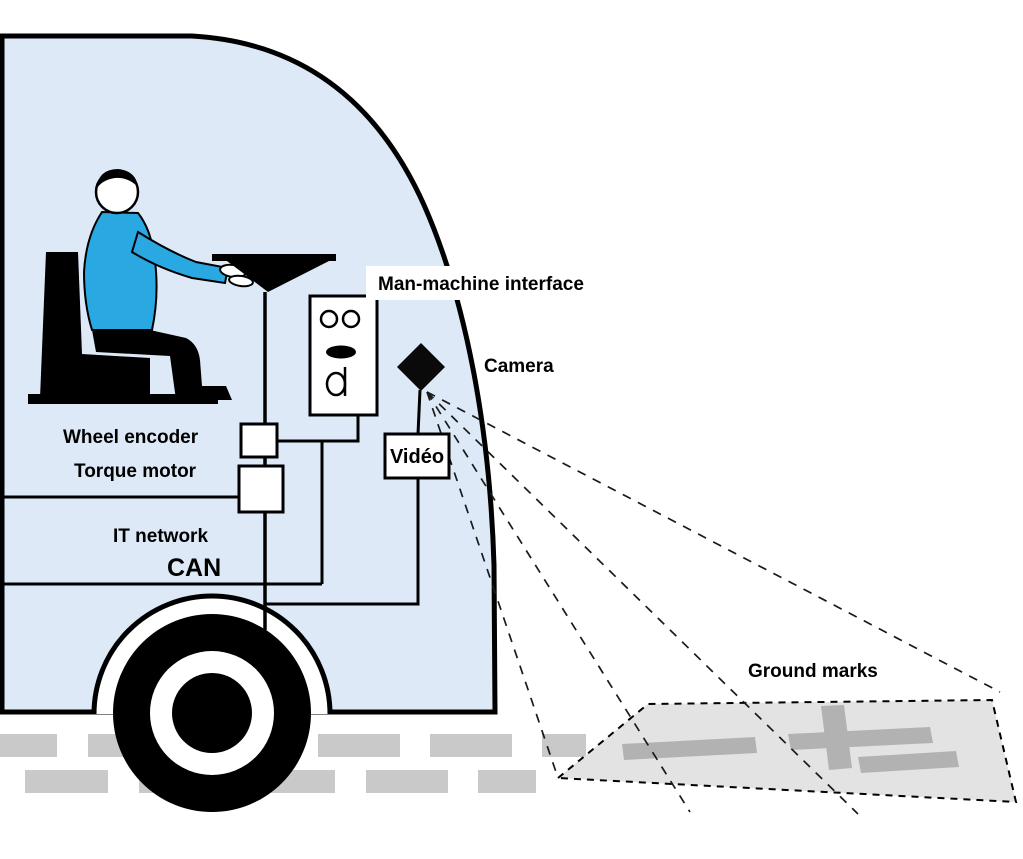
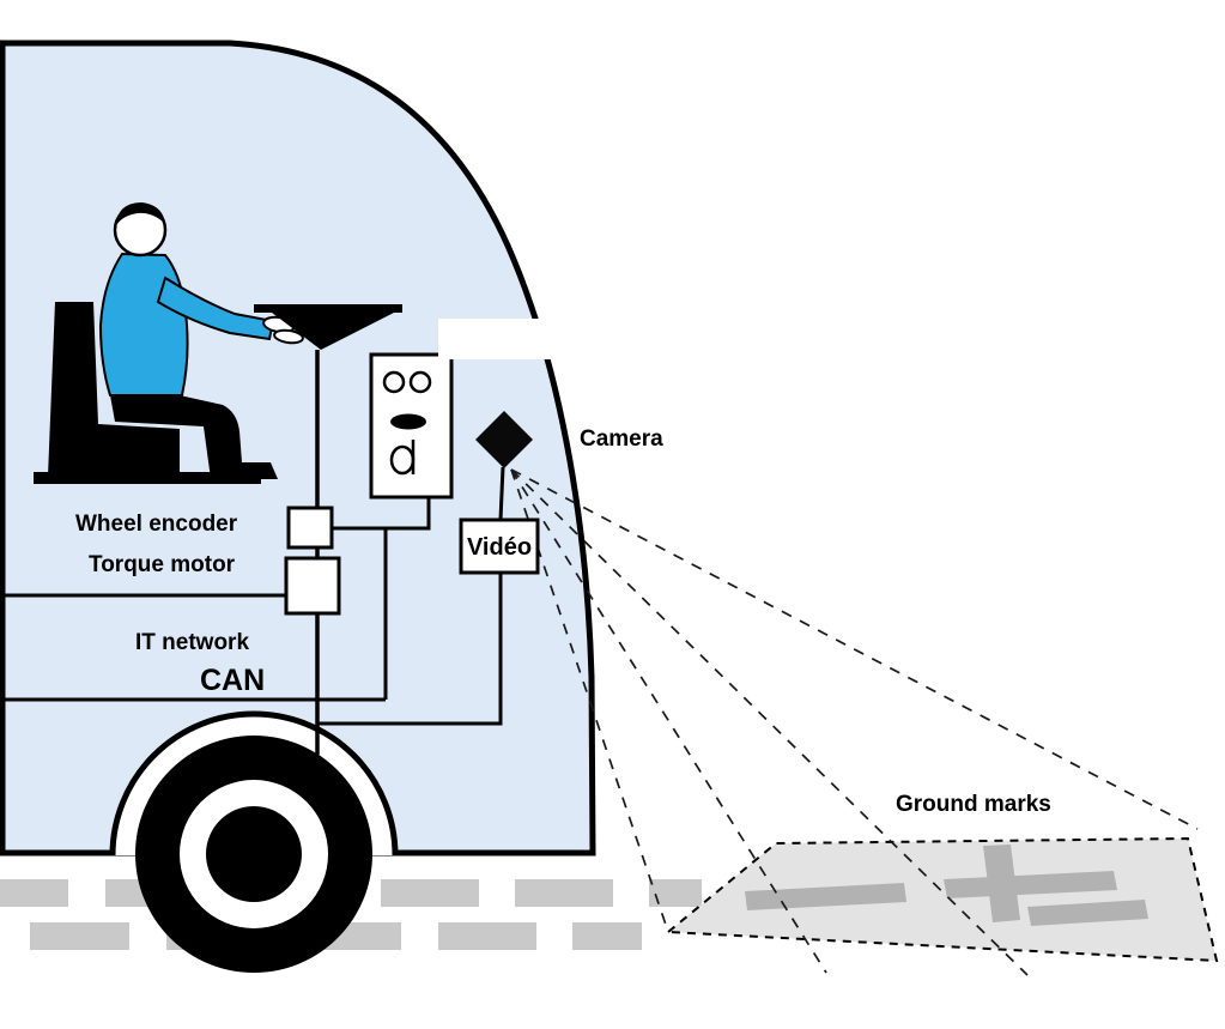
- Man-machine interface
  Camera
  Vidéo
  Wheel encoder
  Torque motor
  IT network
  CAN
  Ground marks
